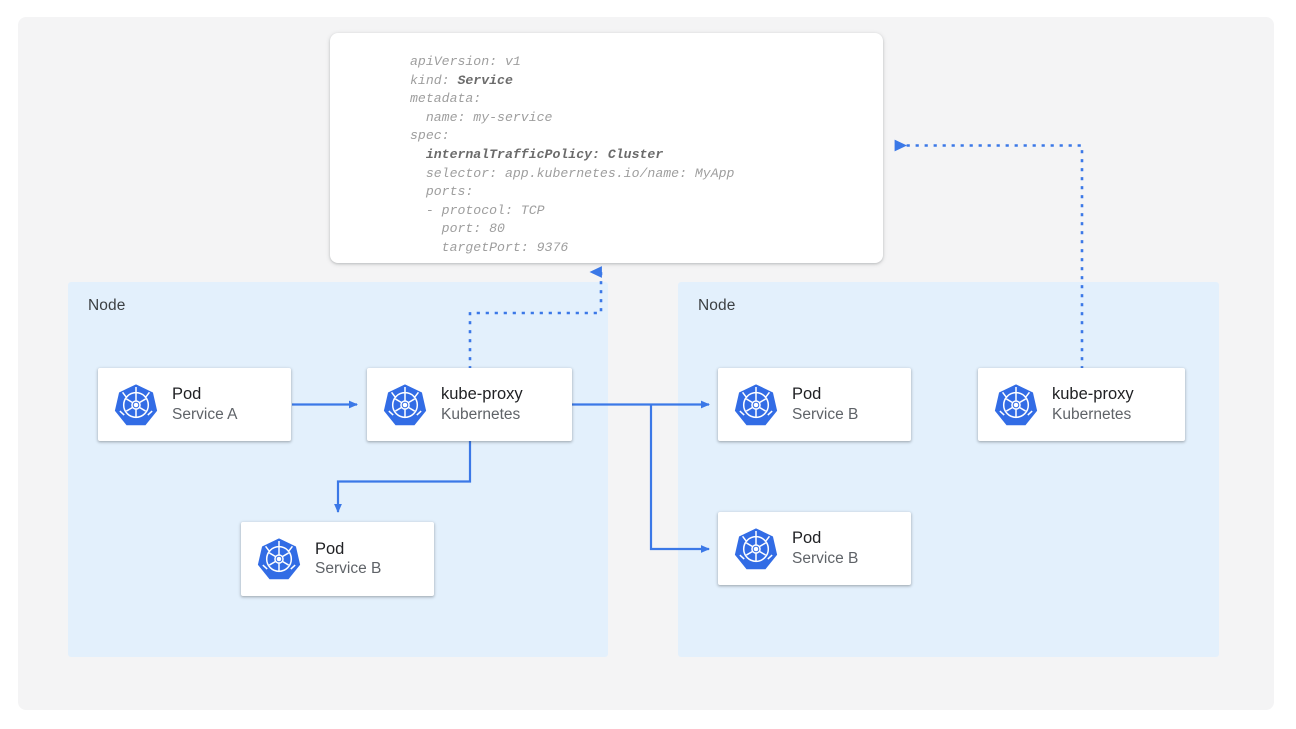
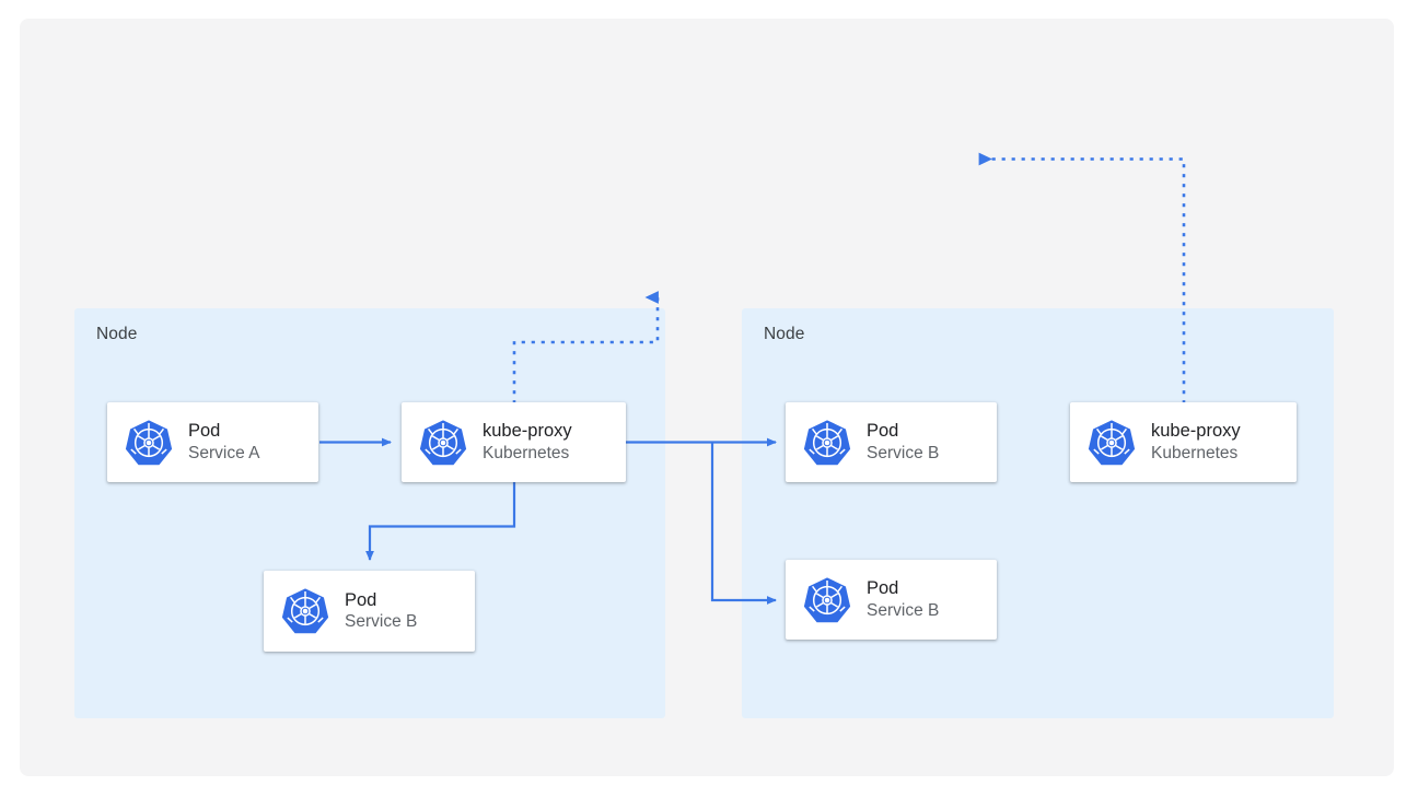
  Node
  Node
- apiVersion: v1
- kind: Service
- metadata:
- name: my-service
- spec:
- internalTrafficPolicy: Cluster
- selector: app.kubernetes.io/name: MyApp
- ports:
- - protocol: TCP
- port: 80
- targetPort: 9376
  Pod
  Service A
  kube-proxy
  Kubernetes
  Pod
  Service B
  Pod
  Service B
  Pod
  Service B
  kube-proxy
  Kubernetes
